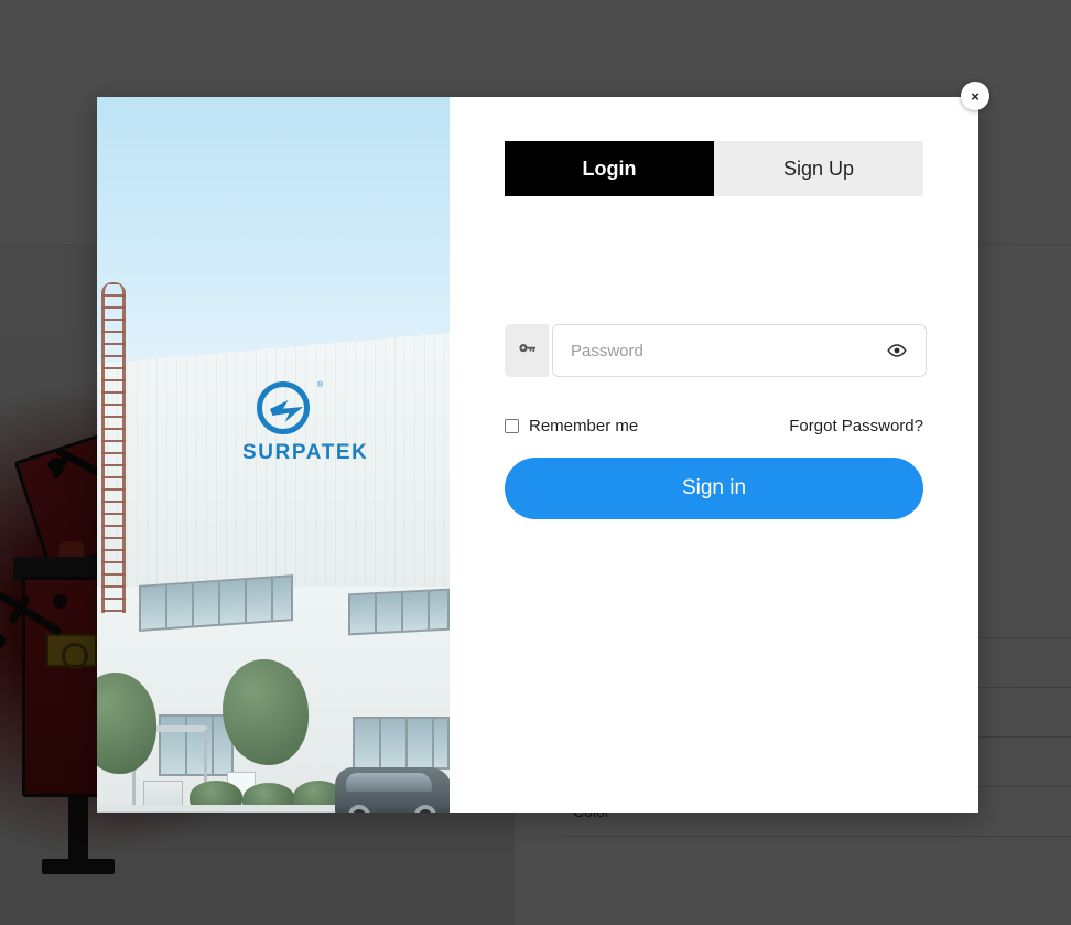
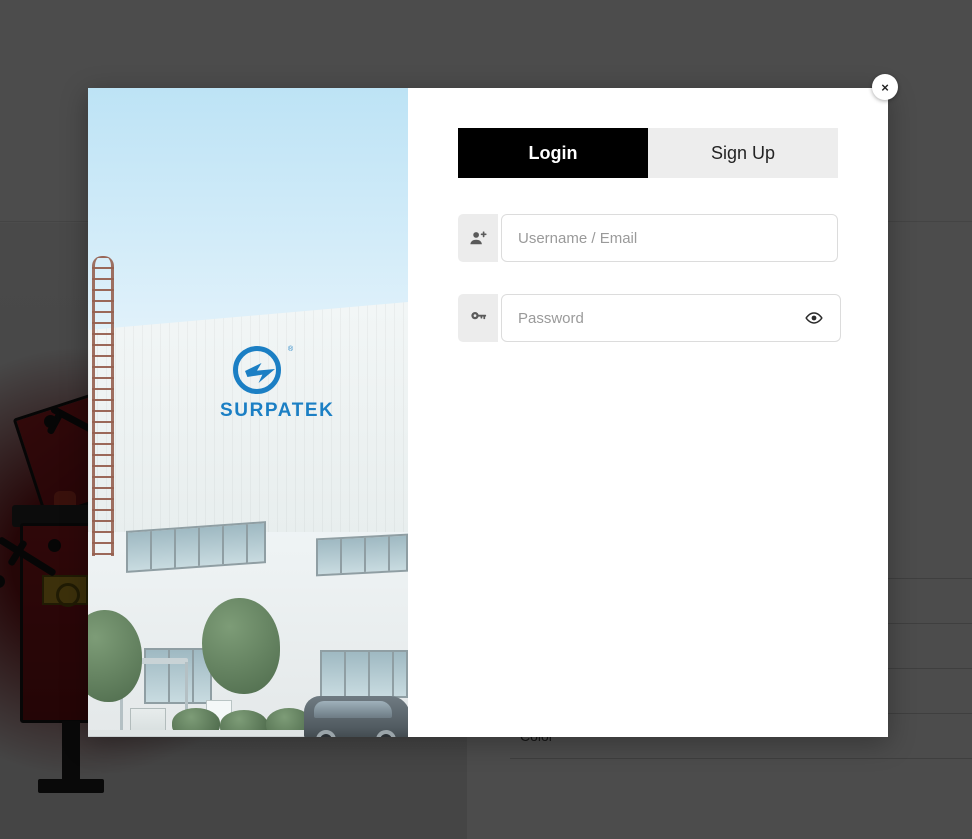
  ×
  SURPATEK
  Login
  Sign Up
+ Username / Email
  Password
- Remember me
- Forgot Password?
- Sign in
